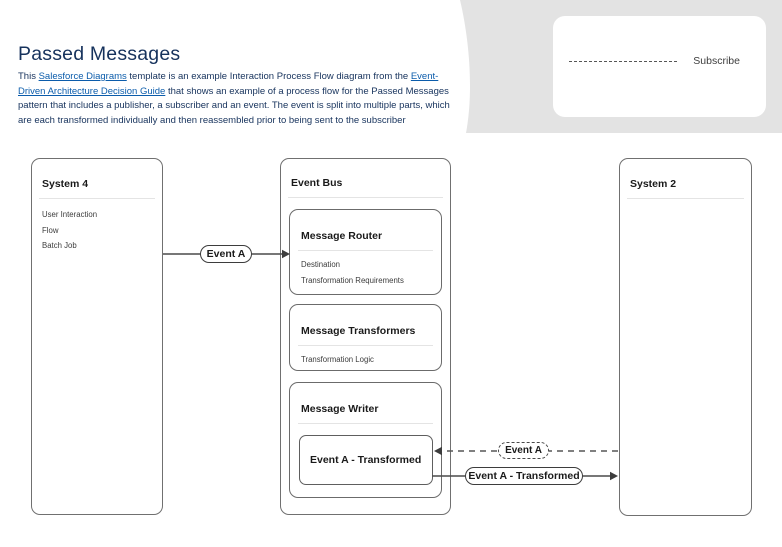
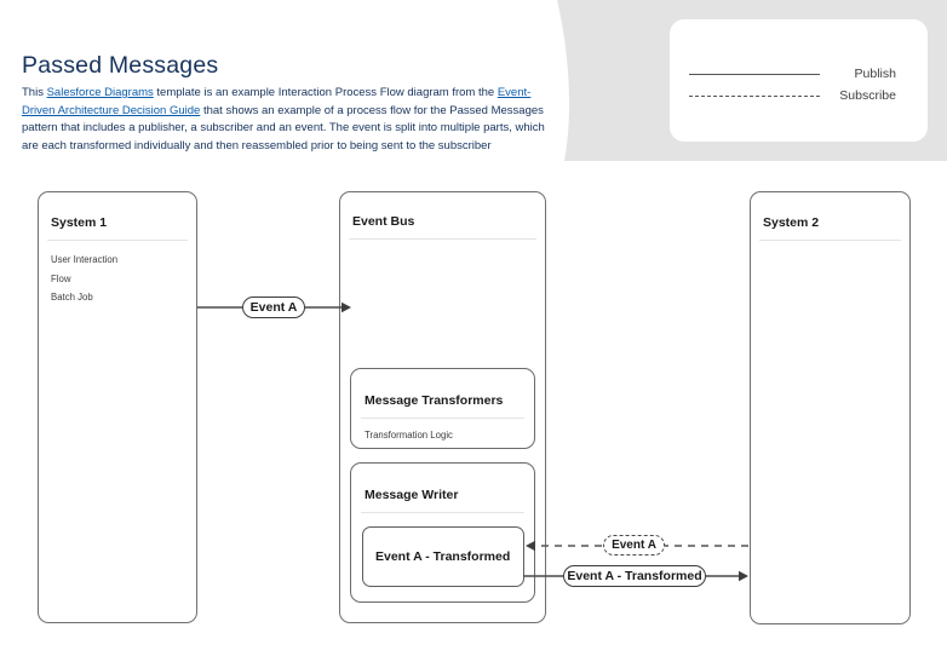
+ Publish
  Subscribe
  Passed Messages
  This Salesforce Diagrams template is an example Interaction Process Flow diagram from the Event-Driven Architecture Decision Guide that shows an example of a process flow for the Passed Messages pattern that includes a publisher, a subscriber and an event. The event is split into multiple parts, which are each transformed individually and then reassembled prior to being sent to the subscriber
- System 4
+ System 1
  User Interaction
  Flow
  Batch Job
  Event Bus
- Message Router
- Destination
- Transformation Requirements
  Message Transformers
  Transformation Logic
  Message Writer
  Event A - Transformed
  System 2
  Event A
  Event A
  Event A - Transformed
